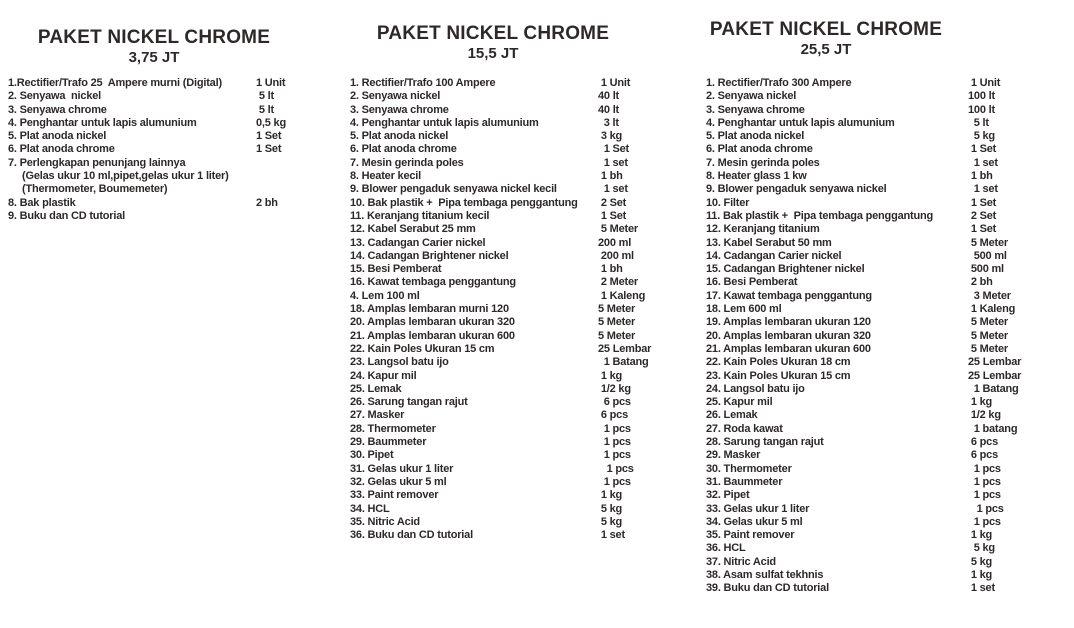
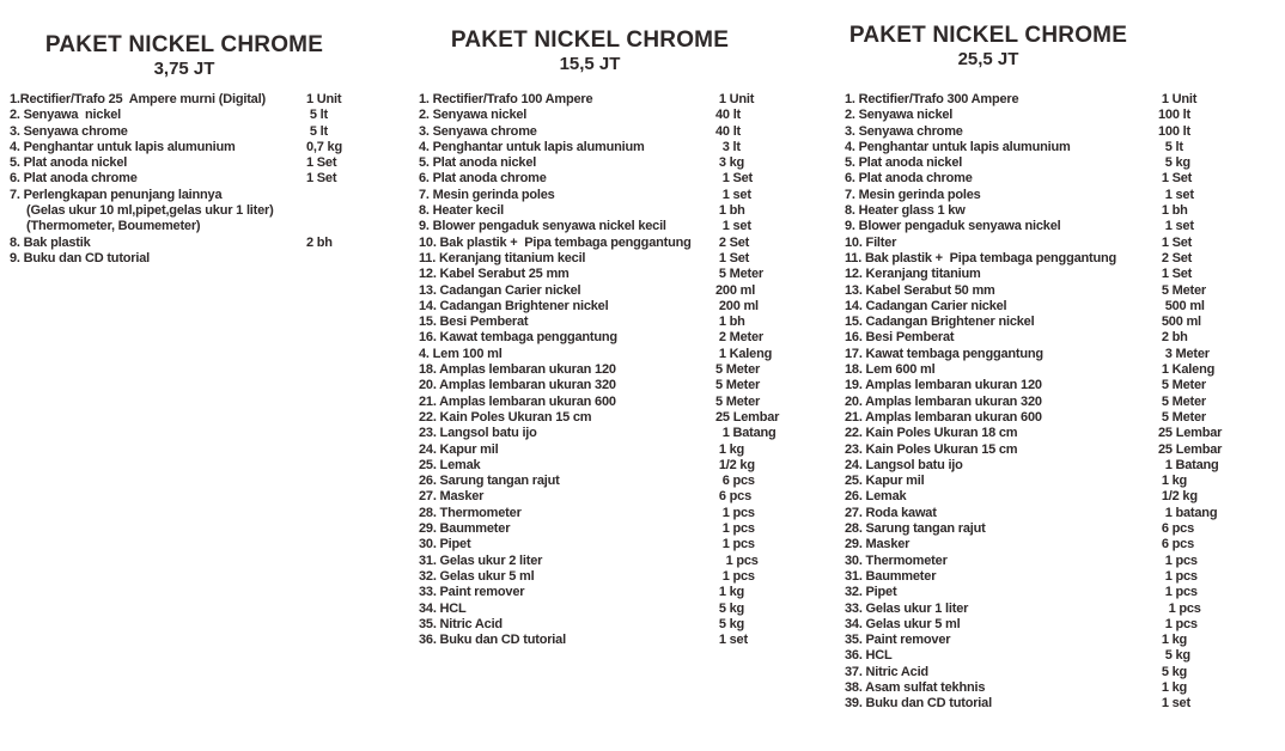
  PAKET NICKEL CHROME
  3,75 JT
  1.Rectifier/Trafo 25 Ampere murni (Digital)
  1 Unit
  2. Senyawa nickel
  5 lt
  3. Senyawa chrome
  5 lt
  4. Penghantar untuk lapis alumunium
- 0,5 kg
+ 0,7 kg
  5. Plat anoda nickel
  1 Set
  6. Plat anoda chrome
  1 Set
  7. Perlengkapan penunjang lainnya
  (Gelas ukur 10 ml,pipet,gelas ukur 1 liter)
  (Thermometer, Boumemeter)
  8. Bak plastik
  2 bh
  9. Buku dan CD tutorial
  PAKET NICKEL CHROME
  15,5 JT
  1. Rectifier/Trafo 100 Ampere
  1 Unit
  2. Senyawa nickel
  40 lt
  3. Senyawa chrome
  40 lt
  4. Penghantar untuk lapis alumunium
  3 lt
  5. Plat anoda nickel
  3 kg
  6. Plat anoda chrome
  1 Set
  7. Mesin gerinda poles
  1 set
  8. Heater kecil
  1 bh
  9. Blower pengaduk senyawa nickel kecil
  1 set
  10. Bak plastik + Pipa tembaga penggantung
  2 Set
  11. Keranjang titanium kecil
  1 Set
  12. Kabel Serabut 25 mm
  5 Meter
  13. Cadangan Carier nickel
  200 ml
  14. Cadangan Brightener nickel
  200 ml
  15. Besi Pemberat
  1 bh
  16. Kawat tembaga penggantung
  2 Meter
  4. Lem 100 ml
  1 Kaleng
- 18. Amplas lembaran murni 120
+ 18. Amplas lembaran ukuran 120
  5 Meter
  20. Amplas lembaran ukuran 320
  5 Meter
  21. Amplas lembaran ukuran 600
  5 Meter
  22. Kain Poles Ukuran 15 cm
  25 Lembar
  23. Langsol batu ijo
  1 Batang
  24. Kapur mil
  1 kg
  25. Lemak
  1/2 kg
  26. Sarung tangan rajut
  6 pcs
  27. Masker
  6 pcs
  28. Thermometer
  1 pcs
  29. Baummeter
  1 pcs
  30. Pipet
  1 pcs
- 31. Gelas ukur 1 liter
+ 31. Gelas ukur 2 liter
  1 pcs
  32. Gelas ukur 5 ml
  1 pcs
  33. Paint remover
  1 kg
  34. HCL
  5 kg
  35. Nitric Acid
  5 kg
  36. Buku dan CD tutorial
  1 set
  PAKET NICKEL CHROME
  25,5 JT
  1. Rectifier/Trafo 300 Ampere
  1 Unit
  2. Senyawa nickel
  100 lt
  3. Senyawa chrome
  100 lt
  4. Penghantar untuk lapis alumunium
  5 lt
  5. Plat anoda nickel
  5 kg
  6. Plat anoda chrome
  1 Set
  7. Mesin gerinda poles
  1 set
  8. Heater glass 1 kw
  1 bh
  9. Blower pengaduk senyawa nickel
  1 set
  10. Filter
  1 Set
  11. Bak plastik + Pipa tembaga penggantung
  2 Set
  12. Keranjang titanium
  1 Set
  13. Kabel Serabut 50 mm
  5 Meter
  14. Cadangan Carier nickel
  500 ml
  15. Cadangan Brightener nickel
  500 ml
  16. Besi Pemberat
  2 bh
  17. Kawat tembaga penggantung
  3 Meter
  18. Lem 600 ml
  1 Kaleng
  19. Amplas lembaran ukuran 120
  5 Meter
  20. Amplas lembaran ukuran 320
  5 Meter
  21. Amplas lembaran ukuran 600
  5 Meter
  22. Kain Poles Ukuran 18 cm
  25 Lembar
  23. Kain Poles Ukuran 15 cm
  25 Lembar
  24. Langsol batu ijo
  1 Batang
  25. Kapur mil
  1 kg
  26. Lemak
  1/2 kg
  27. Roda kawat
  1 batang
  28. Sarung tangan rajut
  6 pcs
  29. Masker
  6 pcs
  30. Thermometer
  1 pcs
  31. Baummeter
  1 pcs
  32. Pipet
  1 pcs
  33. Gelas ukur 1 liter
  1 pcs
  34. Gelas ukur 5 ml
  1 pcs
  35. Paint remover
  1 kg
  36. HCL
  5 kg
  37. Nitric Acid
  5 kg
  38. Asam sulfat tekhnis
  1 kg
  39. Buku dan CD tutorial
  1 set
